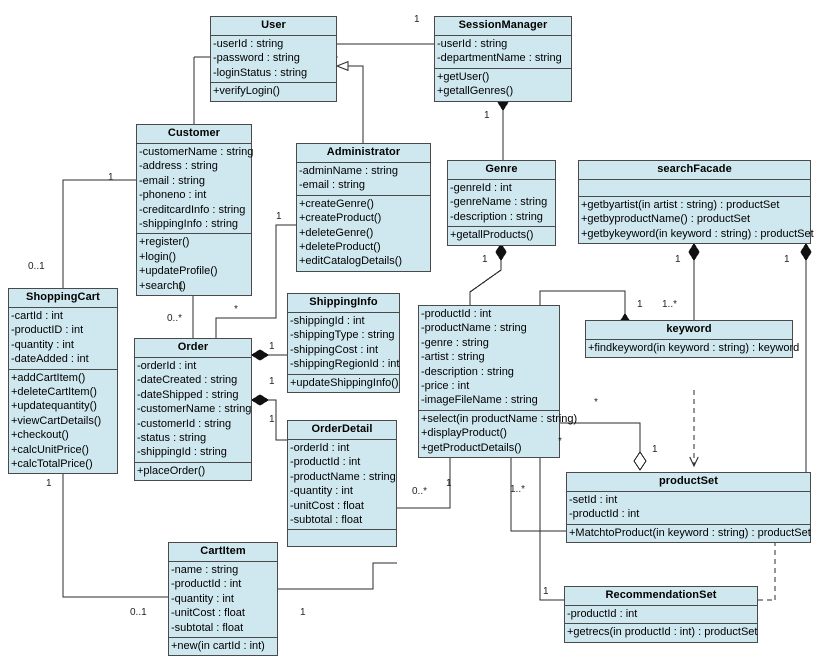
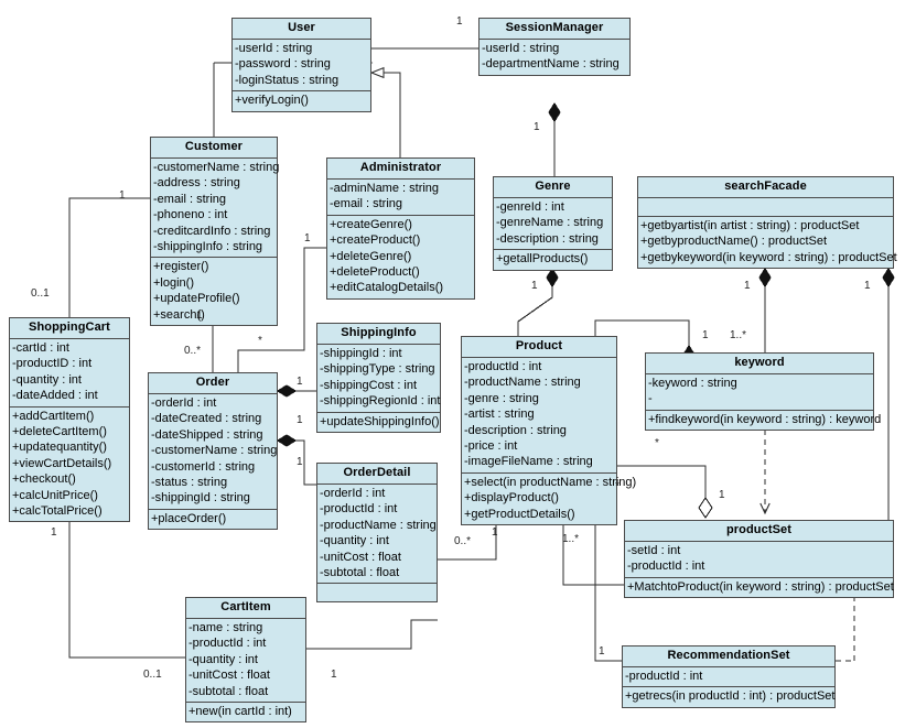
  User
  -userId : string
  -password : string
  -loginStatus : string
  +verifyLogin()
  SessionManager
  -userId : string
  -departmentName : string
- +getUser()
- +getallGenres()
  Customer
  -customerName : string
  -address : string
  -email : string
  -phoneno : int
  -creditcardInfo : string
  -shippingInfo : string
  +register()
  +login()
  +updateProfile()
  +search()
  Administrator
  -adminName : string
  -email : string
  +createGenre()
  +createProduct()
  +deleteGenre()
  +deleteProduct()
  +editCatalogDetails()
  Genre
  -genreId : int
  -genreName : string
  -description : string
  +getallProducts()
  searchFacade
  +getbyartist(in artist : string) : productSet
  +getbyproductName() : productSet
  +getbykeyword(in keyword : string) : productSet
  ShoppingCart
  -cartId : int
  -productID : int
  -quantity : int
  -dateAdded : int
  +addCartItem()
  +deleteCartItem()
  +updatequantity()
  +viewCartDetails()
  +checkout()
  +calcUnitPrice()
  +calcTotalPrice()
  Order
  -orderId : int
  -dateCreated : string
  -dateShipped : string
  -customerName : string
  -customerId : string
  -status : string
  -shippingId : string
  +placeOrder()
  ShippingInfo
  -shippingId : int
  -shippingType : string
  -shippingCost : int
  -shippingRegionId : int
  +updateShippingInfo()
+ Product
  -productId : int
  -productName : string
  -genre : string
  -artist : string
  -description : string
  -price : int
  -imageFileName : string
  +select(in productName : string)
  +displayProduct()
  +getProductDetails()
  keyword
+ -keyword : string
+ -
  +findkeyword(in keyword : string) : keyword
  OrderDetail
  -orderId : int
  -productId : int
  -productName : string
  -quantity : int
  -unitCost : float
  -subtotal : float
  productSet
  -setId : int
  -productId : int
  +MatchtoProduct(in keyword : string) : productSet
  CartItem
  -name : string
  -productId : int
  -quantity : int
  -unitCost : float
  -subtotal : float
  +new(in cartId : int)
  RecommendationSet
  -productId : int
  +getrecs(in productId : int) : productSet
  1
  1
  1
  0..1
  1
  1
  0..*
  *
  1
  1
  1
  1
  1..*
  1
  1
  1
  *
  1
  0..*
  1
  1..*
  *
  1
  0..1
  1
  1
